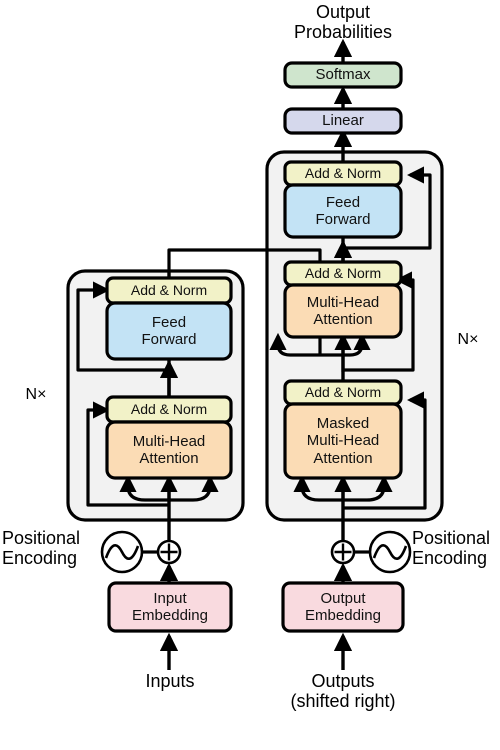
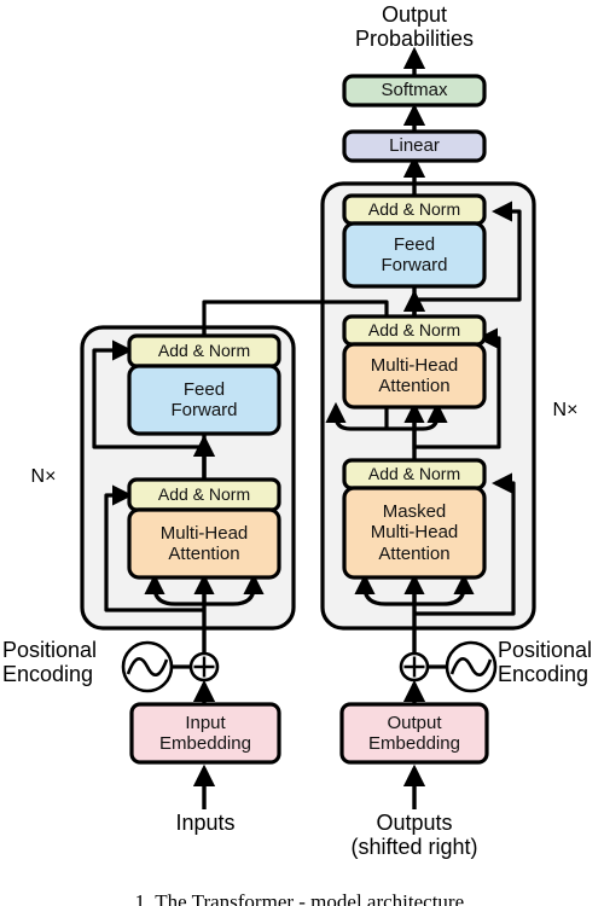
  Output
  Probabilities
  Softmax
  Linear
  Add & Norm
  Feed
  Forward
  Add & Norm
  Multi-Head
  Attention
  Add & Norm
  Masked
  Multi-Head
  Attention
  Add & Norm
  Feed
  Forward
  Add & Norm
  Multi-Head
  Attention
  N×
  N×
  Positional
  Encoding
  Positional
  Encoding
  Input
  Embedding
  Output
  Embedding
  Inputs
  Outputs
  (shifted right)
+ 1. The Transformer - model architecture.
